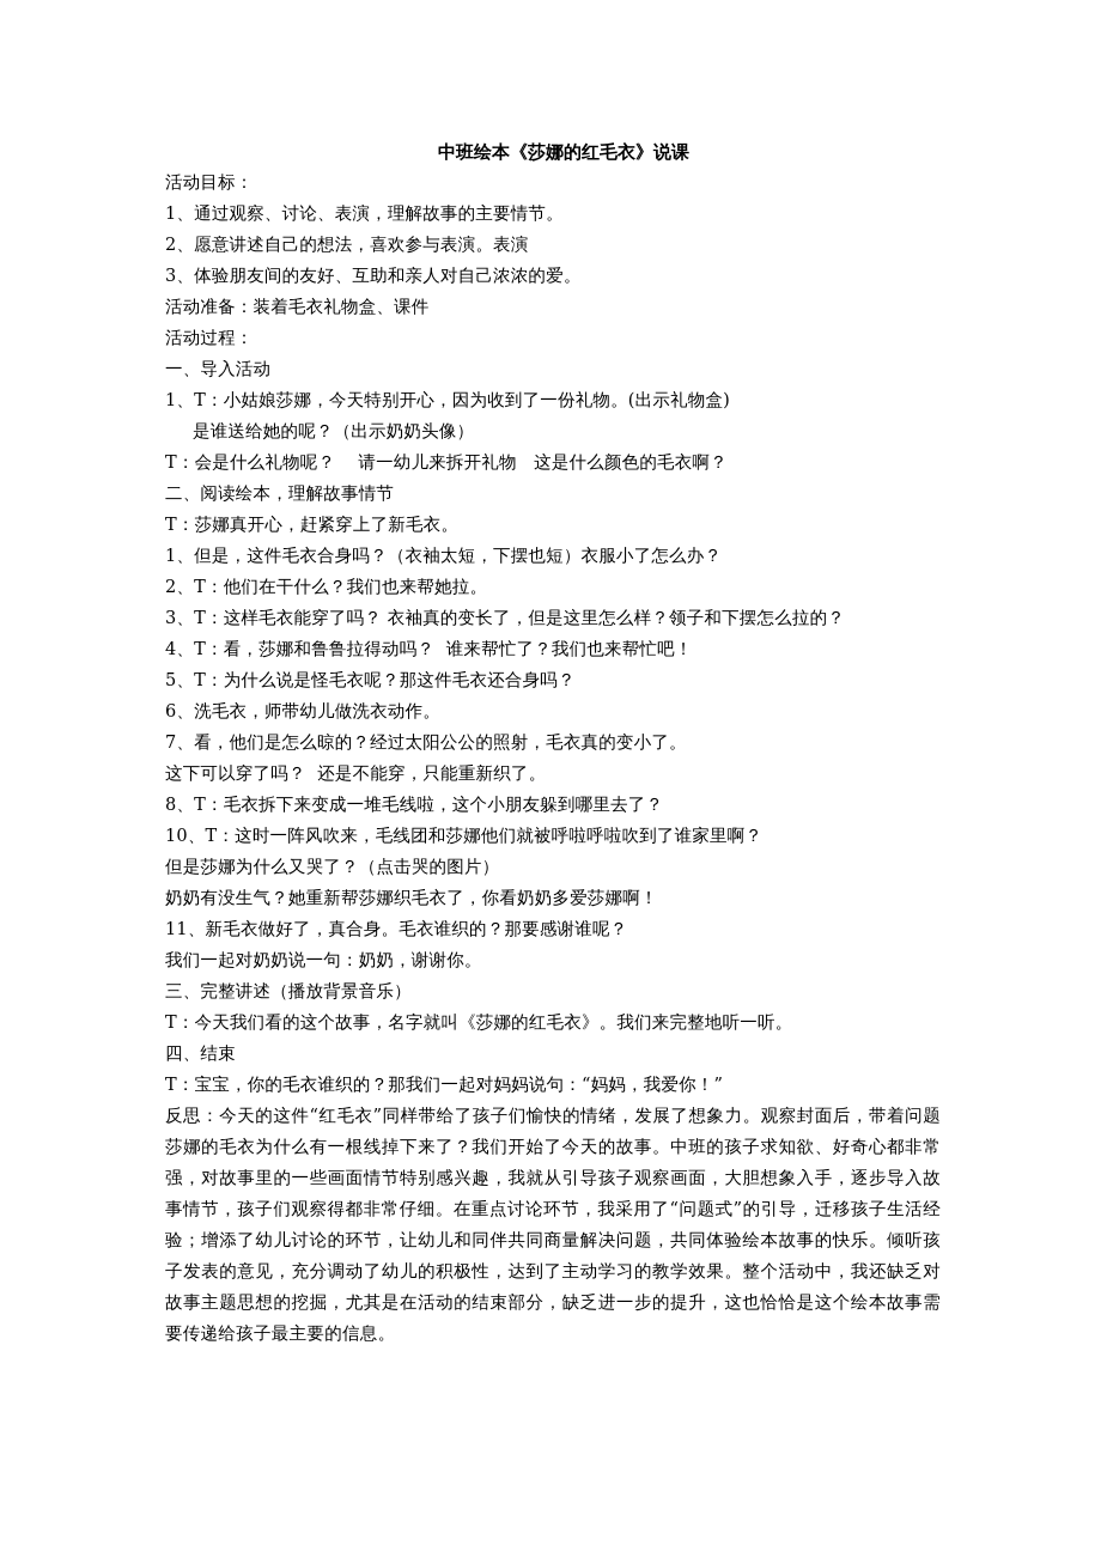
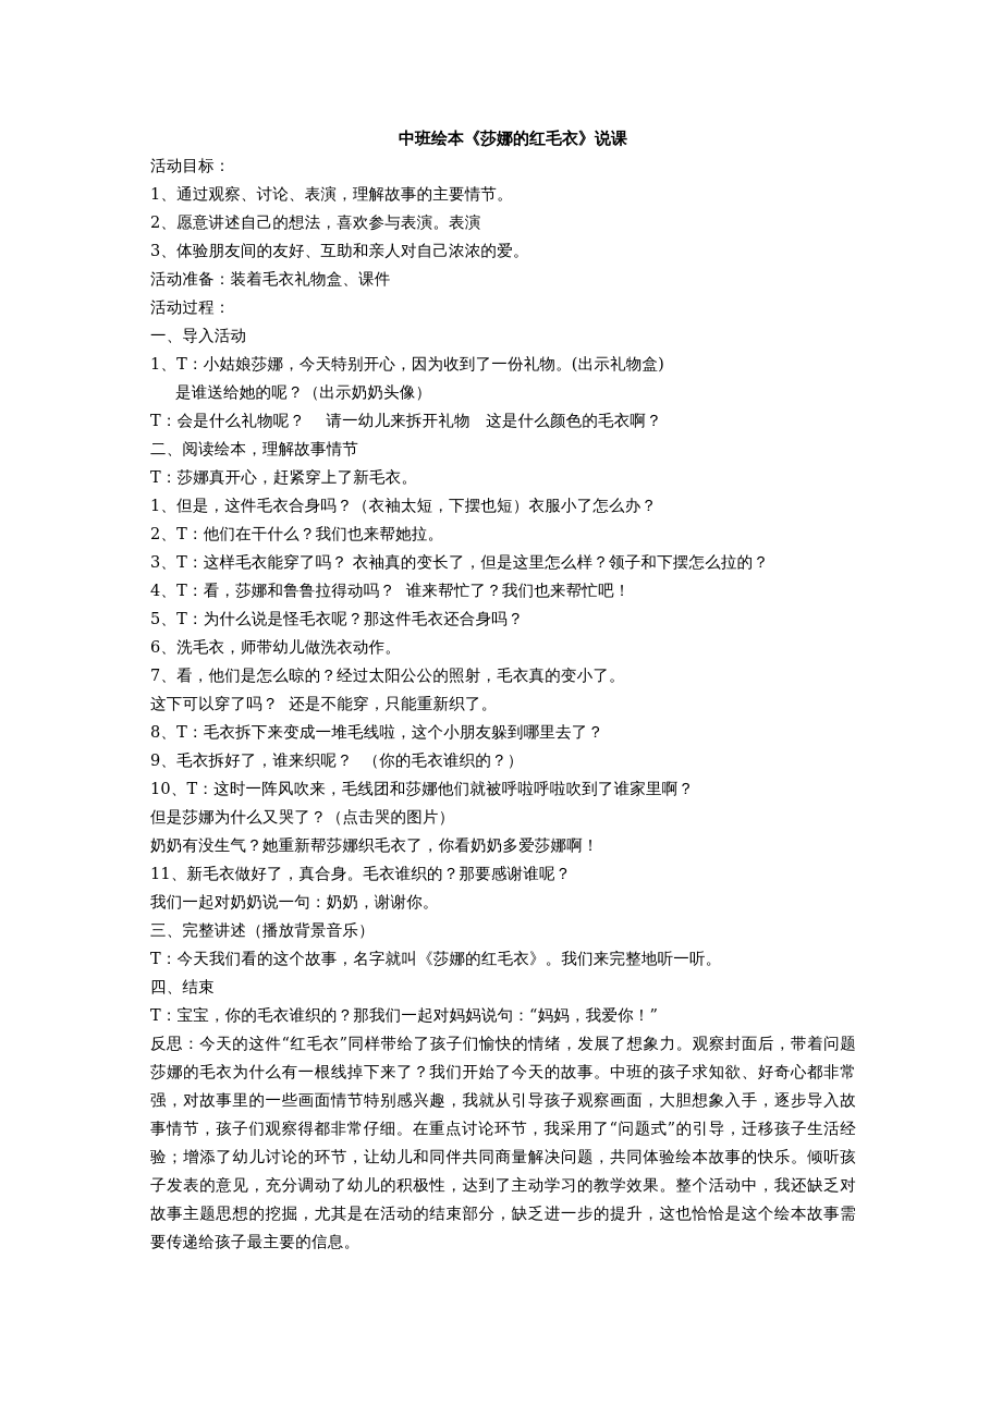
  中班绘本《莎娜的红毛衣》说课
  活动目标：
  1、通过观察、讨论、表演，理解故事的主要情节。
  2、愿意讲述自己的想法，喜欢参与表演。表演
  3、体验朋友间的友好、互助和亲人对自己浓浓的爱。
  活动准备：装着毛衣礼物盒、课件
  活动过程：
  一、导入活动
  1、T：小姑娘莎娜，今天特别开心，因为收到了一份礼物。(出示礼物盒)
  是谁送给她的呢？（出示奶奶头像）
  T：会是什么礼物呢？ 请一幼儿来拆开礼物 这是什么颜色的毛衣啊？
  二、阅读绘本，理解故事情节
  T：莎娜真开心，赶紧穿上了新毛衣。
  1、但是，这件毛衣合身吗？（衣袖太短，下摆也短）衣服小了怎么办？
  2、T：他们在干什么？我们也来帮她拉。
  3、T：这样毛衣能穿了吗？ 衣袖真的变长了，但是这里怎么样？领子和下摆怎么拉的？
  4、T：看，莎娜和鲁鲁拉得动吗？ 谁来帮忙了？我们也来帮忙吧！
  5、T：为什么说是怪毛衣呢？那这件毛衣还合身吗？
  6、洗毛衣，师带幼儿做洗衣动作。
  7、看，他们是怎么晾的？经过太阳公公的照射，毛衣真的变小了。
  这下可以穿了吗？ 还是不能穿，只能重新织了。
  8、T：毛衣拆下来变成一堆毛线啦，这个小朋友躲到哪里去了？
+ 9、毛衣拆好了，谁来织呢？ （你的毛衣谁织的？）
  10、T：这时一阵风吹来，毛线团和莎娜他们就被呼啦呼啦吹到了谁家里啊？
  但是莎娜为什么又哭了？（点击哭的图片）
  奶奶有没生气？她重新帮莎娜织毛衣了，你看奶奶多爱莎娜啊！
  11、新毛衣做好了，真合身。毛衣谁织的？那要感谢谁呢？
  我们一起对奶奶说一句：奶奶，谢谢你。
  三、完整讲述（播放背景音乐）
  T：今天我们看的这个故事，名字就叫《莎娜的红毛衣》。我们来完整地听一听。
  四、结束
  T：宝宝，你的毛衣谁织的？那我们一起对妈妈说句：“妈妈，我爱你！”
  反思：今天的这件“红毛衣”同样带给了孩子们愉快的情绪，发展了想象力。观察封面后，带着问题 莎娜的毛衣为什么有一根线掉下来了？我们开始了今天的故事。中班的孩子求知欲、好奇心都非常强，对故事里的一些画面情节特别感兴趣，我就从引导孩子观察画面，大胆想象入手，逐步导入故事情节，孩子们观察得都非常仔细。在重点讨论环节，我采用了“问题式”的引导，迁移孩子生活经验；增添了幼儿讨论的环节，让幼儿和同伴共同商量解决问题，共同体验绘本故事的快乐。倾听孩子发表的意见，充分调动了幼儿的积极性，达到了主动学习的教学效果。整个活动中，我还缺乏对故事主题思想的挖掘，尤其是在活动的结束部分，缺乏进一步的提升，这也恰恰是这个绘本故事需要传递给孩子最主要的信息。
